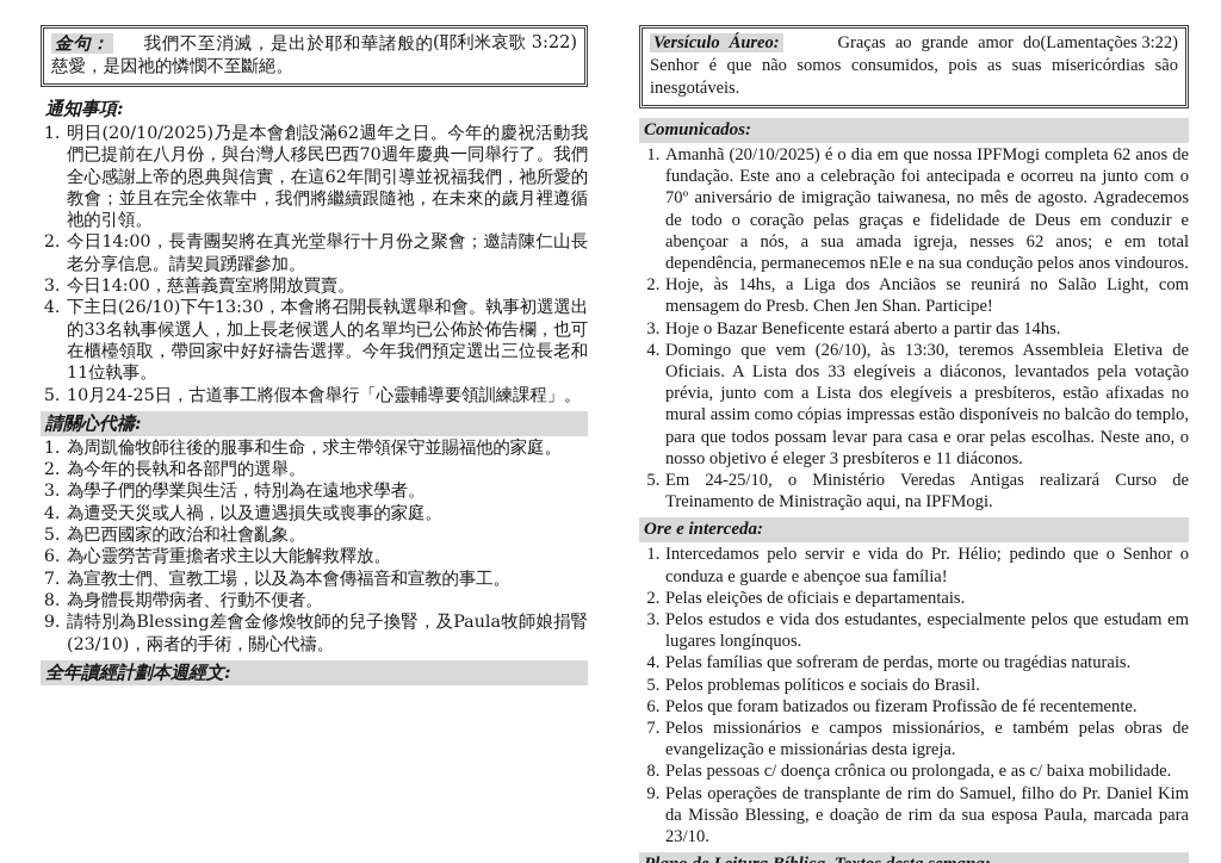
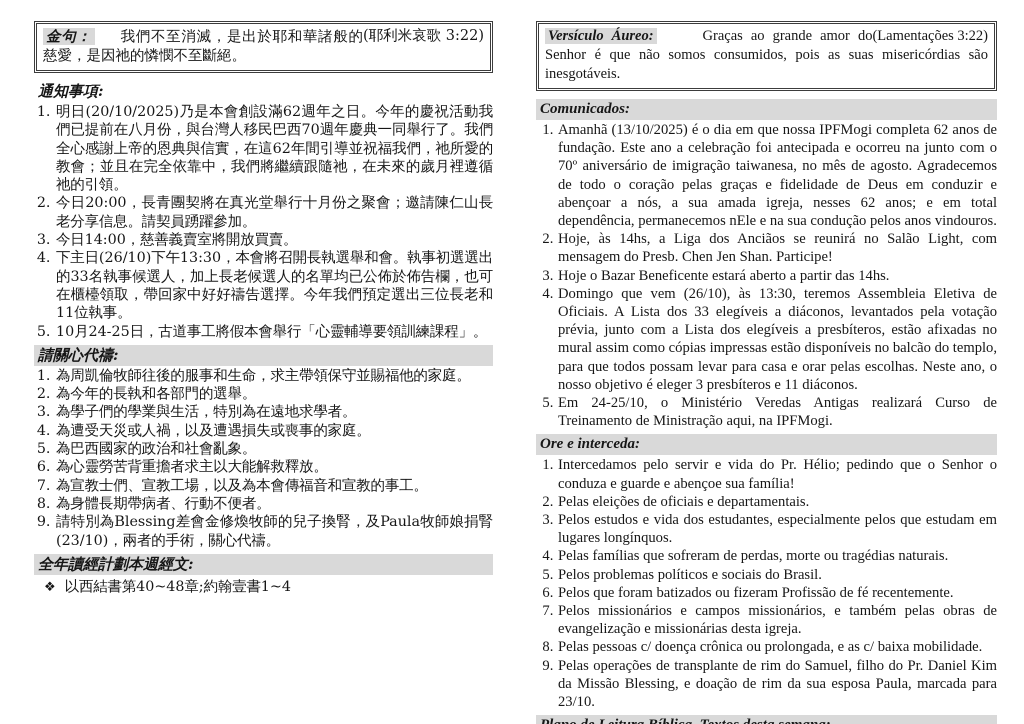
  金句：
  (耶利米哀歌 3:22)
  我們不至消滅，是出於耶和華諸般的慈愛，是因祂的憐憫不至斷絕。
  通知事項:
  明日(20/10/2025)乃是本會創設滿62週年之日。今年的慶祝活動我們已提前在八月份，與台灣人移民巴西70週年慶典一同舉行了。我們全心感謝上帝的恩典與信實，在這62年間引導並祝福我們，祂所愛的教會；並且在完全依靠中，我們將繼續跟隨祂，在未來的歲月裡遵循祂的引領。
- 今日14:00，長青團契將在真光堂舉行十月份之聚會；邀請陳仁山長老分享信息。請契員踴躍參加。
+ 今日20:00，長青團契將在真光堂舉行十月份之聚會；邀請陳仁山長老分享信息。請契員踴躍參加。
  今日14:00，慈善義賣室將開放買賣。
  下主日(26/10)下午13:30，本會將召開長執選舉和會。執事初選選出的33名執事候選人，加上長老候選人的名單均已公佈於佈告欄，也可在櫃檯領取，帶回家中好好禱告選擇。今年我們預定選出三位長老和11位執事。
  10月24-25日，古道事工將假本會舉行「心靈輔導要領訓練課程」。
  請關心代禱:
  為周凱倫牧師往後的服事和生命，求主帶領保守並賜福他的家庭。
  為今年的長執和各部門的選舉。
  為學子們的學業與生活，特別為在遠地求學者。
  為遭受天災或人禍，以及遭遇損失或喪事的家庭。
  為巴西國家的政治和社會亂象。
  為心靈勞苦背重擔者求主以大能解救釋放。
  為宣教士們、宣教工場，以及為本會傳福音和宣教的事工。
  為身體長期帶病者、行動不便者。
  請特別為Blessing差會金修煥牧師的兒子換腎，及Paula牧師娘捐腎(23/10)，兩者的手術，關心代禱。
  全年讀經計劃本週經文:
+ ❖
+ 以西結書第40~48章;約翰壹書1~4
  Versículo Áureo:
  (Lamentações 3:22)
  Graças ao grande amor do Senhor é que não somos consumidos, pois as suas misericórdias são inesgotáveis.
  Comunicados:
- Amanhã (20/10/2025) é o dia em que nossa IPFMogi completa 62 anos de fundação. Este ano a celebração foi antecipada e ocorreu na junto com o 70º aniversário de imigração taiwanesa, no mês de agosto. Agradecemos de todo o coração pelas graças e fidelidade de Deus em conduzir e abençoar a nós, a sua amada igreja, nesses 62 anos; e em total dependência, permanecemos nEle e na sua condução pelos anos vindouros.
+ Amanhã (13/10/2025) é o dia em que nossa IPFMogi completa 62 anos de fundação. Este ano a celebração foi antecipada e ocorreu na junto com o 70º aniversário de imigração taiwanesa, no mês de agosto. Agradecemos de todo o coração pelas graças e fidelidade de Deus em conduzir e abençoar a nós, a sua amada igreja, nesses 62 anos; e em total dependência, permanecemos nEle e na sua condução pelos anos vindouros.
  Hoje, às 14hs, a Liga dos Anciãos se reunirá no Salão Light, com mensagem do Presb. Chen Jen Shan. Participe!
  Hoje o Bazar Beneficente estará aberto a partir das 14hs.
  Domingo que vem (26/10), às 13:30, teremos Assembleia Eletiva de Oficiais. A Lista dos 33 elegíveis a diáconos, levantados pela votação prévia, junto com a Lista dos elegíveis a presbíteros, estão afixadas no mural assim como cópias impressas estão disponíveis no balcão do templo, para que todos possam levar para casa e orar pelas escolhas. Neste ano, o nosso objetivo é eleger 3 presbíteros e 11 diáconos.
  Em 24-25/10, o Ministério Veredas Antigas realizará Curso de Treinamento de Ministração aqui, na IPFMogi.
  Ore e interceda:
  Intercedamos pelo servir e vida do Pr. Hélio; pedindo que o Senhor o conduza e guarde e abençoe sua família!
  Pelas eleições de oficiais e departamentais.
  Pelos estudos e vida dos estudantes, especialmente pelos que estudam em lugares longínquos.
  Pelas famílias que sofreram de perdas, morte ou tragédias naturais.
  Pelos problemas políticos e sociais do Brasil.
  Pelos que foram batizados ou fizeram Profissão de fé recentemente.
  Pelos missionários e campos missionários, e também pelas obras de evangelização e missionárias desta igreja.
  Pelas pessoas c/ doença crônica ou prolongada, e as c/ baixa mobilidade.
  Pelas operações de transplante de rim do Samuel, filho do Pr. Daniel Kim da Missão Blessing, e doação de rim da sua esposa Paula, marcada para 23/10.
